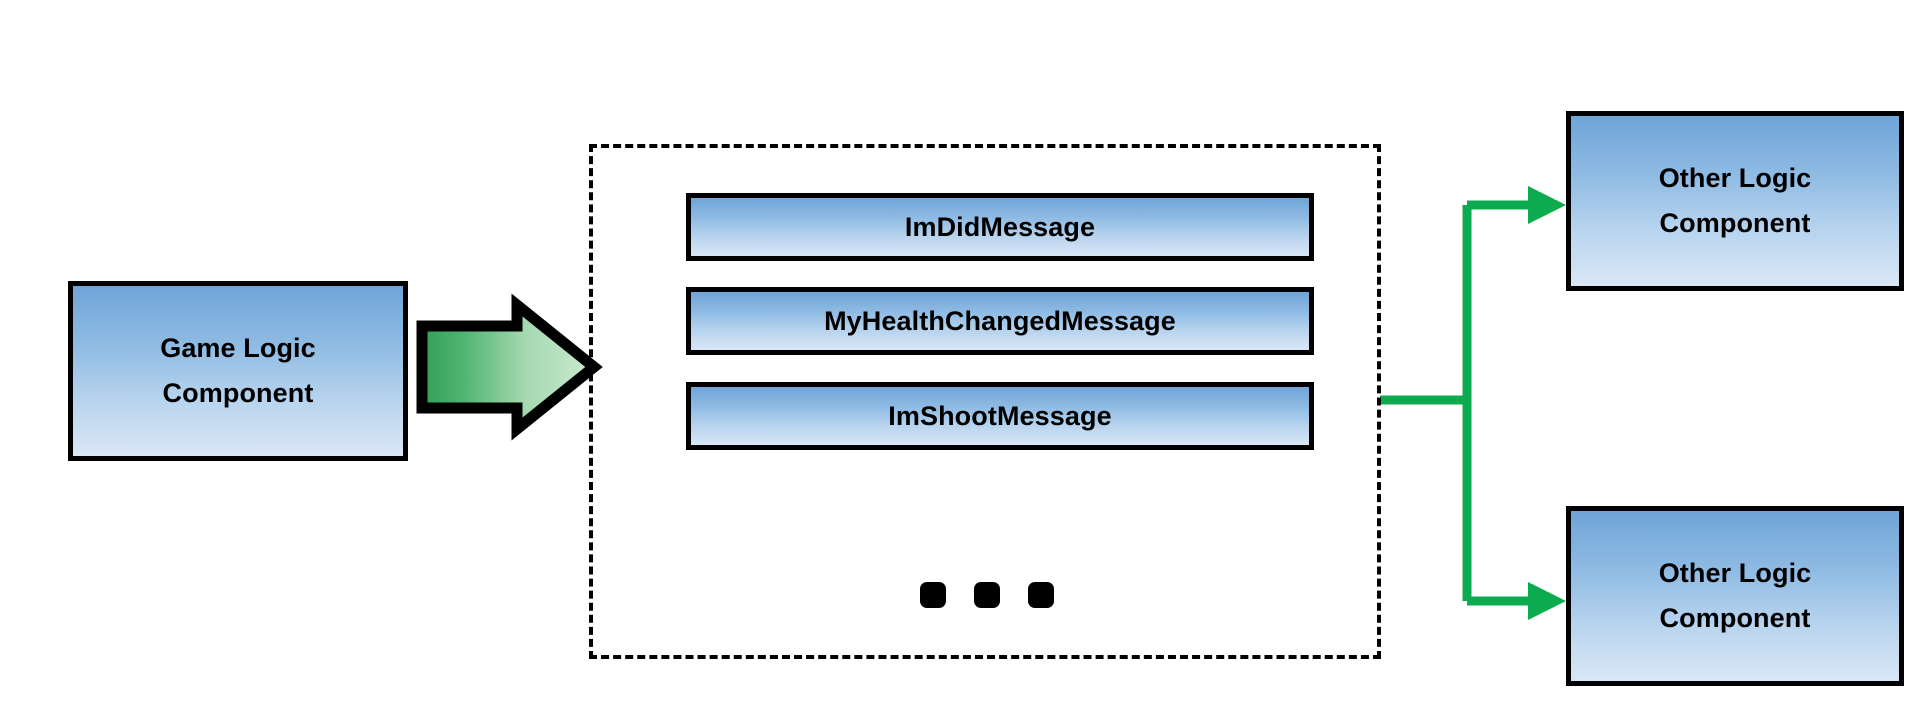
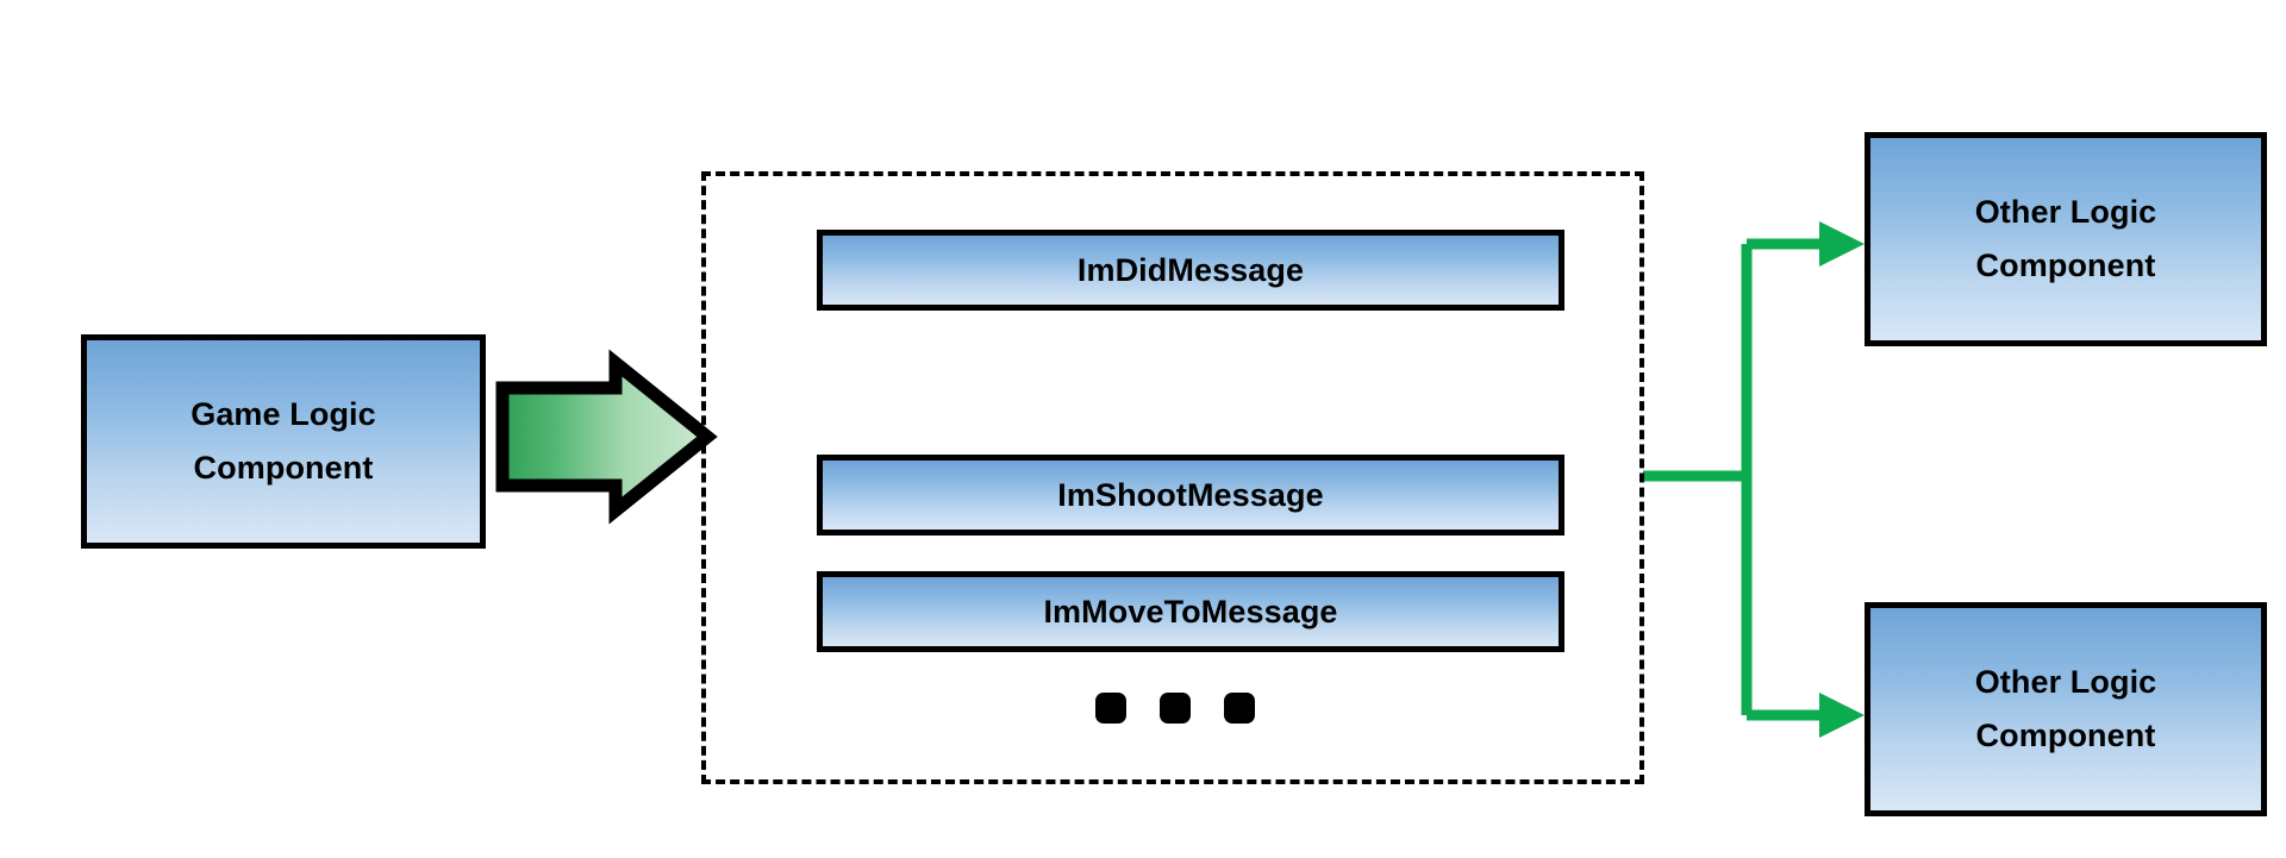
  Game Logic
  Component
  ImDidMessage
- MyHealthChangedMessage
  ImShootMessage
+ ImMoveToMessage
  Other Logic
  Component
  Other Logic
  Component
